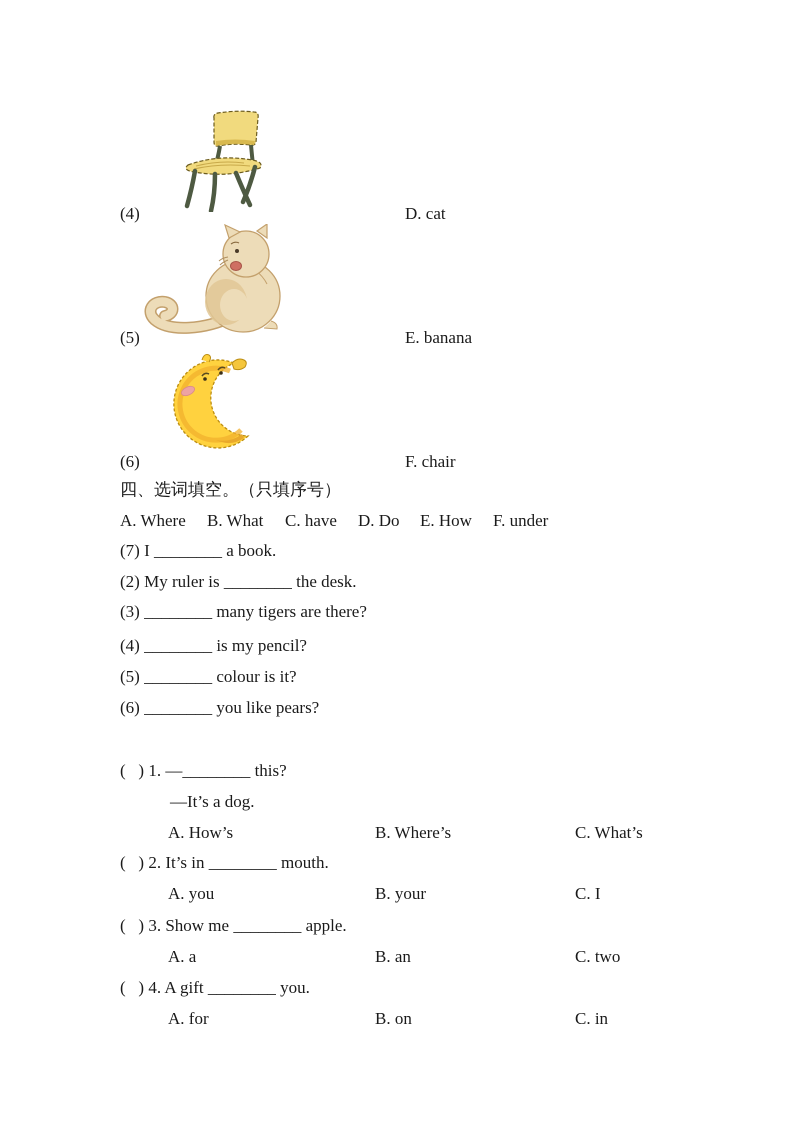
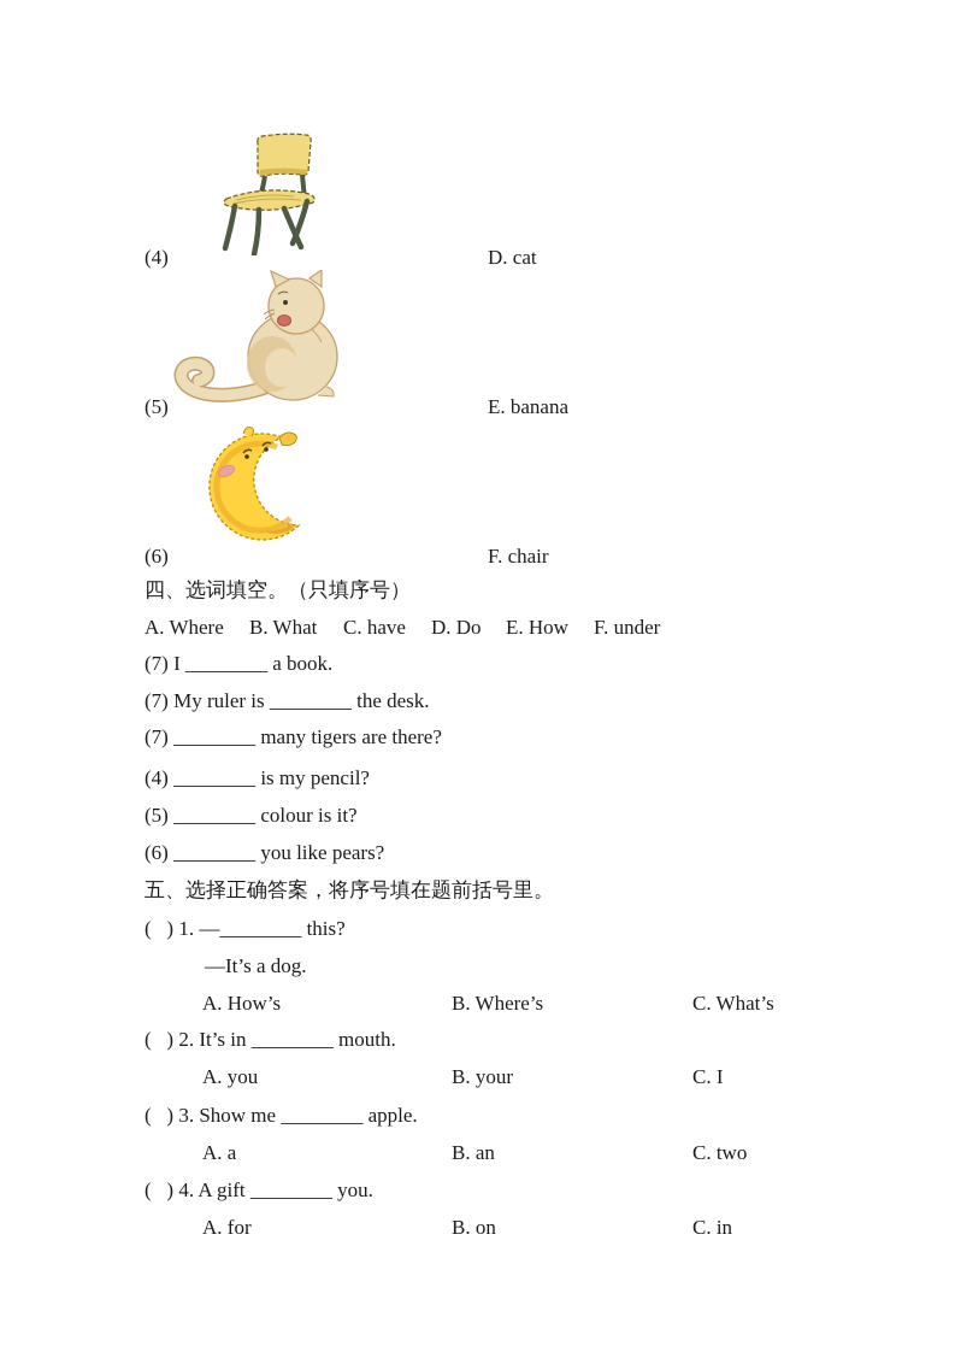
  (4)
  D. cat
  (5)
  E. banana
  (6)
  F. chair
  四、选词填空。（只填序号）
  A. Where
  B. What
  C. have
  D. Do
  E. How
  F. under
  (7) I ________ a book.
- (2) My ruler is ________ the desk.
+ (7) My ruler is ________ the desk.
- (3) ________ many tigers are there?
+ (7) ________ many tigers are there?
  (4) ________ is my pencil?
  (5) ________ colour is it?
  (6) ________ you like pears?
+ 五、选择正确答案，将序号填在题前括号里。
  ( ) 1. —________ this?
  —It’s a dog.
  A. How’s
  B. Where’s
  C. What’s
  ( ) 2. It’s in ________ mouth.
  A. you
  B. your
  C. I
  ( ) 3. Show me ________ apple.
  A. a
  B. an
  C. two
  ( ) 4. A gift ________ you.
  A. for
  B. on
  C. in
